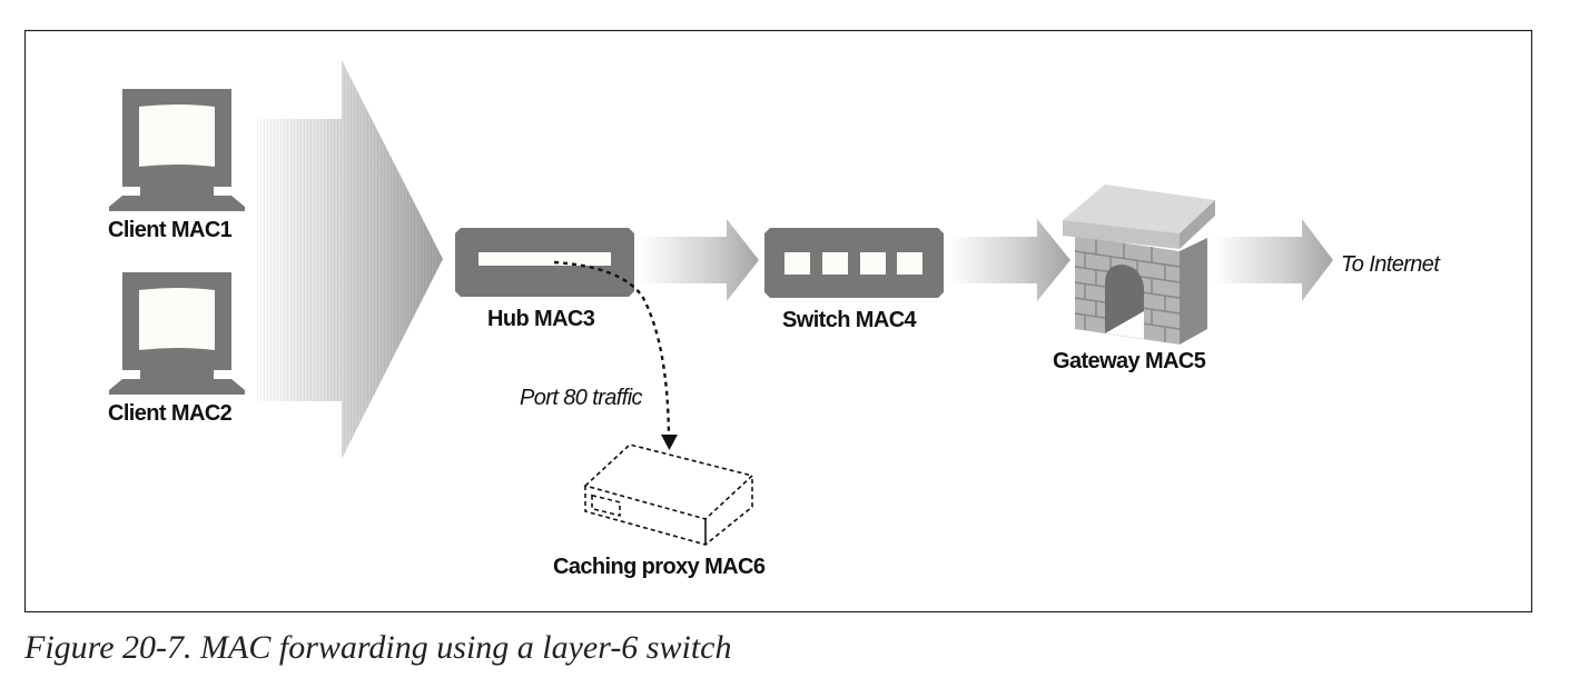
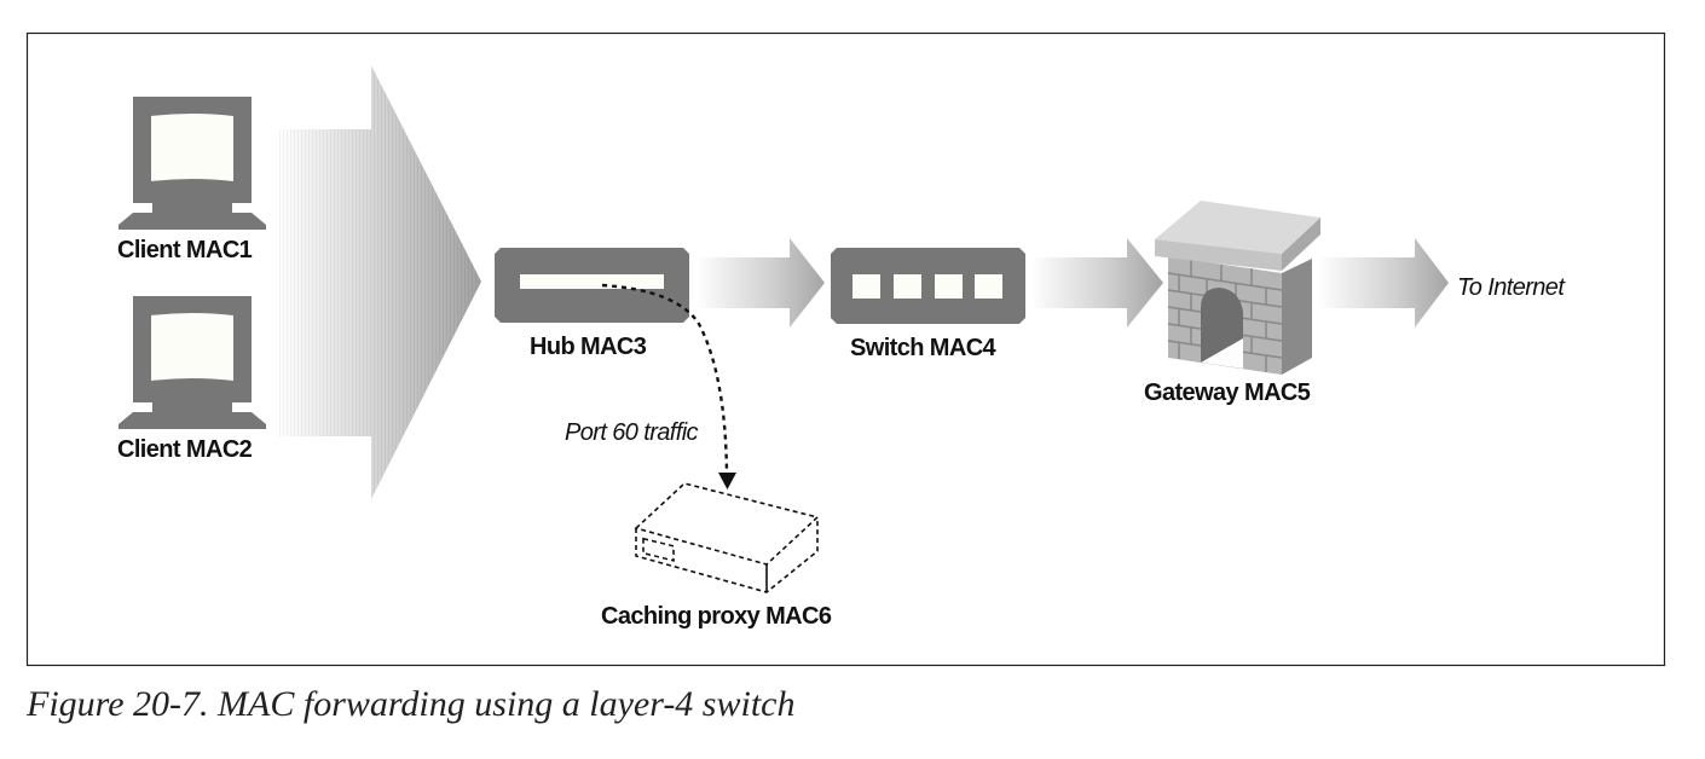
  Client MAC1
  Client MAC2
  Hub MAC3
  Switch MAC4
  Gateway MAC5
  To Internet
- Port 80 traffic
+ Port 60 traffic
  Caching proxy MAC6
- Figure 20-7. MAC forwarding using a layer-6 switch
+ Figure 20-7. MAC forwarding using a layer-4 switch
